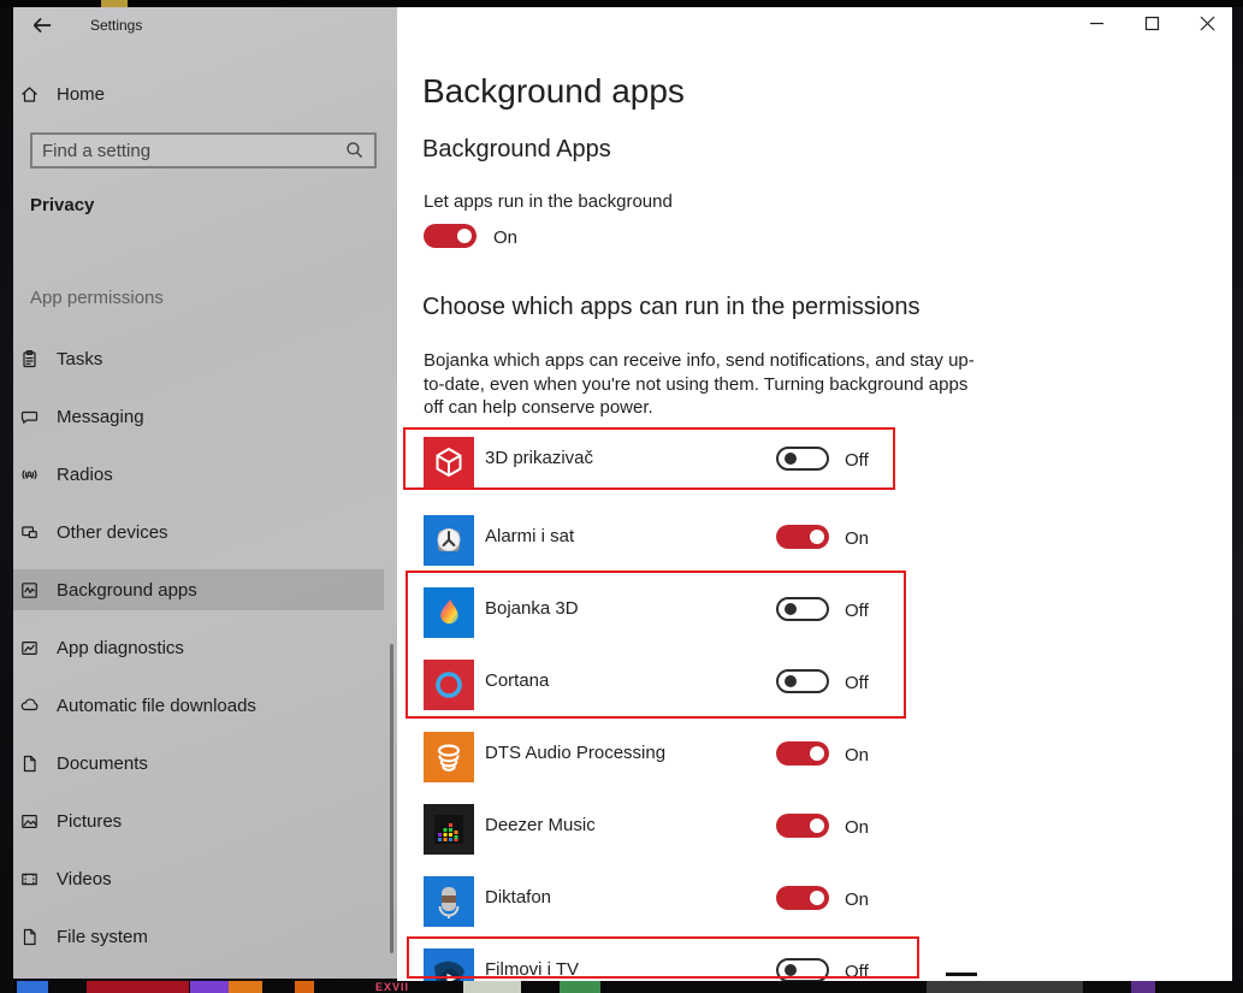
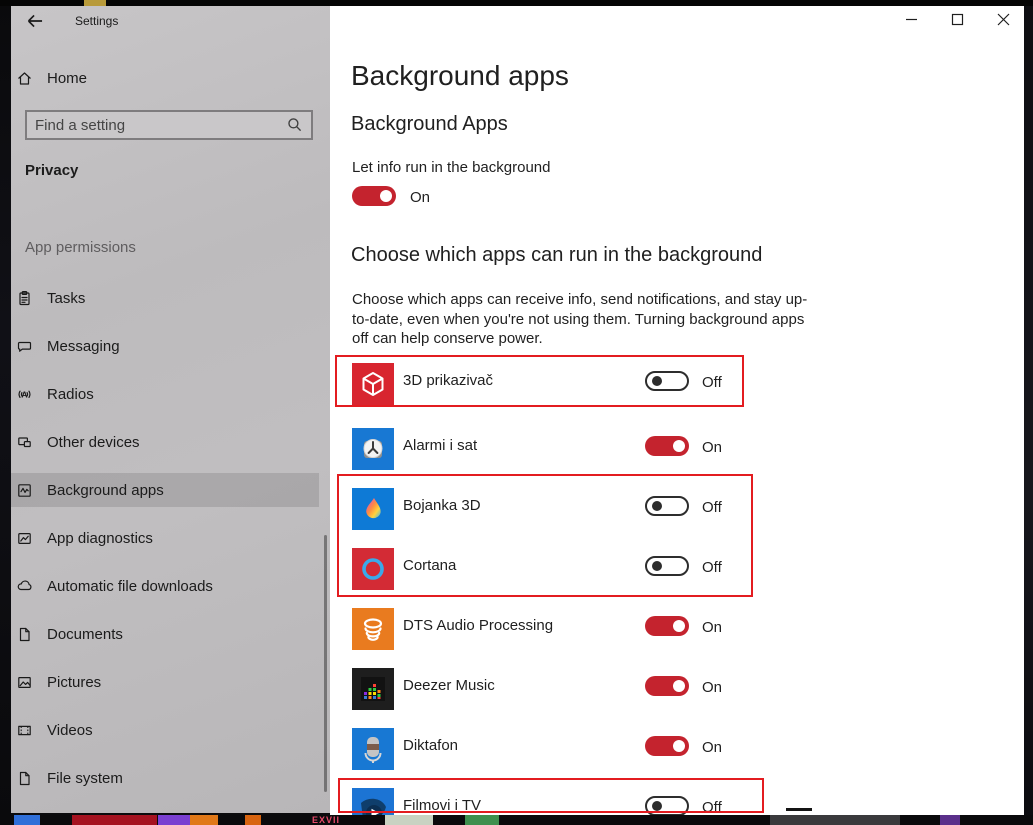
  Settings
  Home
  Find a setting
  Privacy
  App permissions
  Tasks
  Messaging
  A
  Radios
  Other devices
  Background apps
  App diagnostics
  Automatic file downloads
  Documents
  Pictures
  Videos
  File system
  Background apps
  Background Apps
- Let apps run in the background
+ Let info run in the background
  On
- Choose which apps can run in the permissions
+ Choose which apps can run in the background
- Bojanka which apps can receive info, send notifications, and stay up-to-date, even when you're not using them. Turning background apps off can help conserve power.
+ Choose which apps can receive info, send notifications, and stay up-to-date, even when you're not using them. Turning background apps off can help conserve power.
  3D prikazivač
  Off
  Alarmi i sat
  On
  Bojanka 3D
  Off
  Cortana
  Off
  DTS Audio Processing
  On
  Deezer Music
  On
  Diktafon
  On
  Filmovi i TV
  Off
  EXVII
